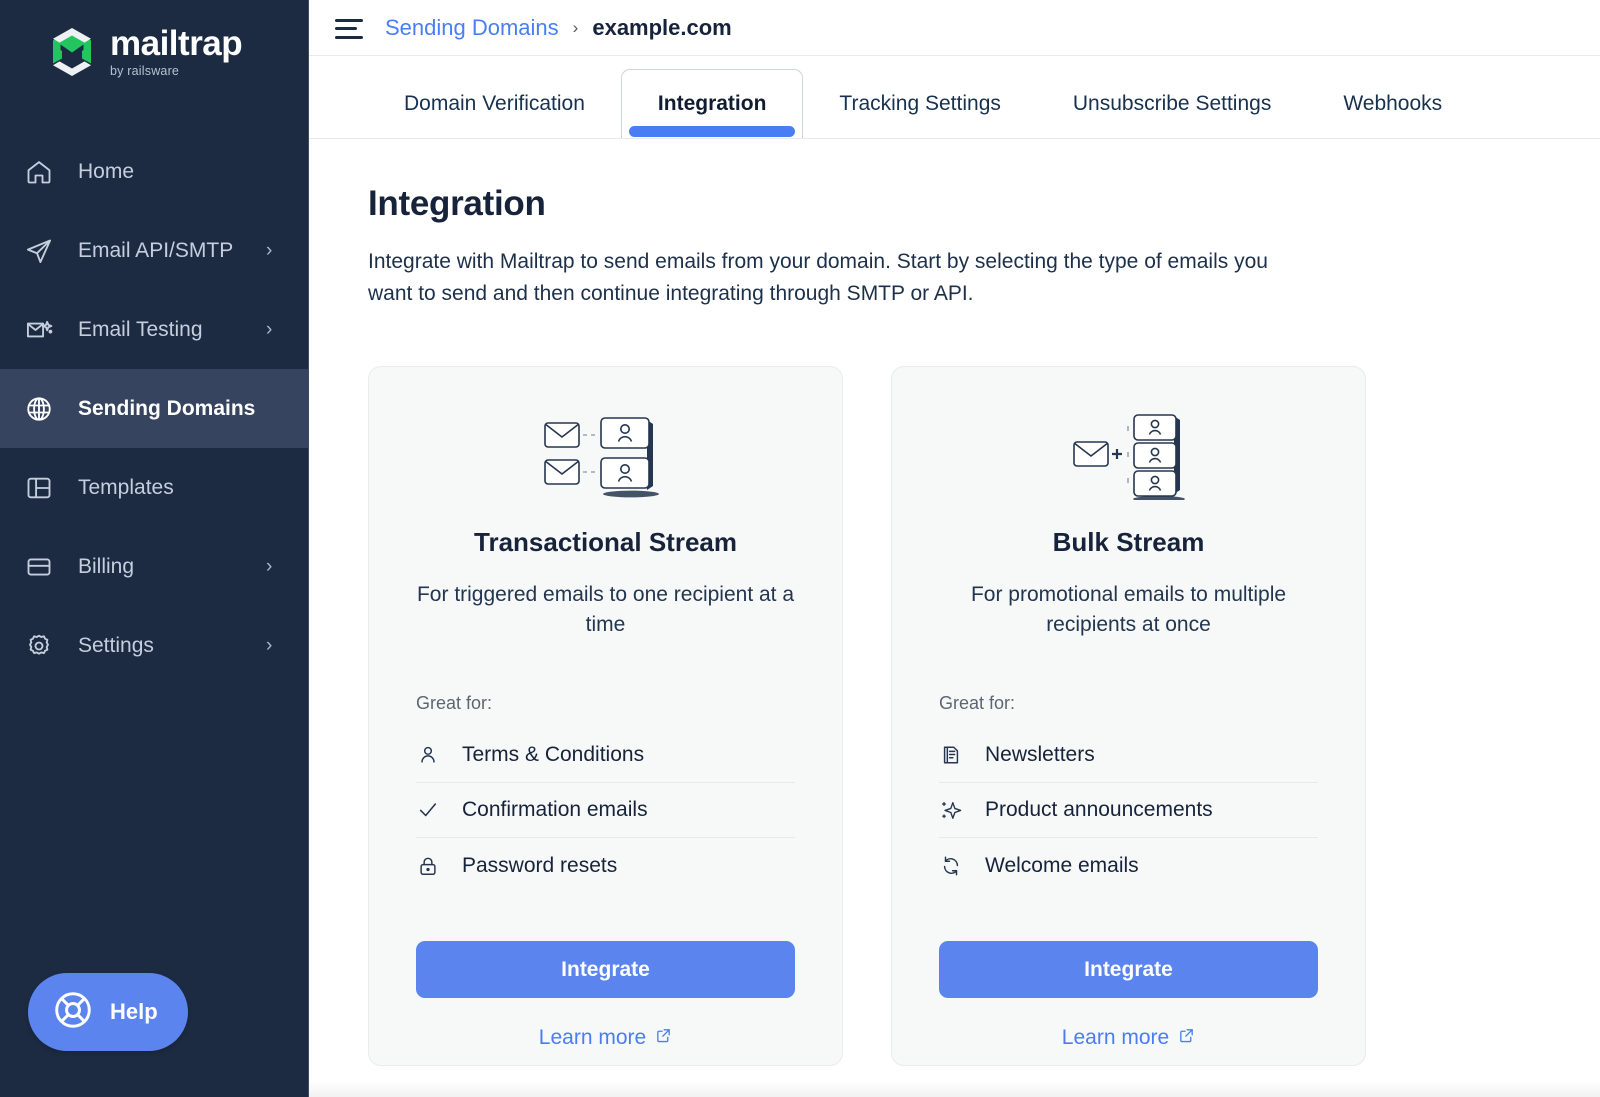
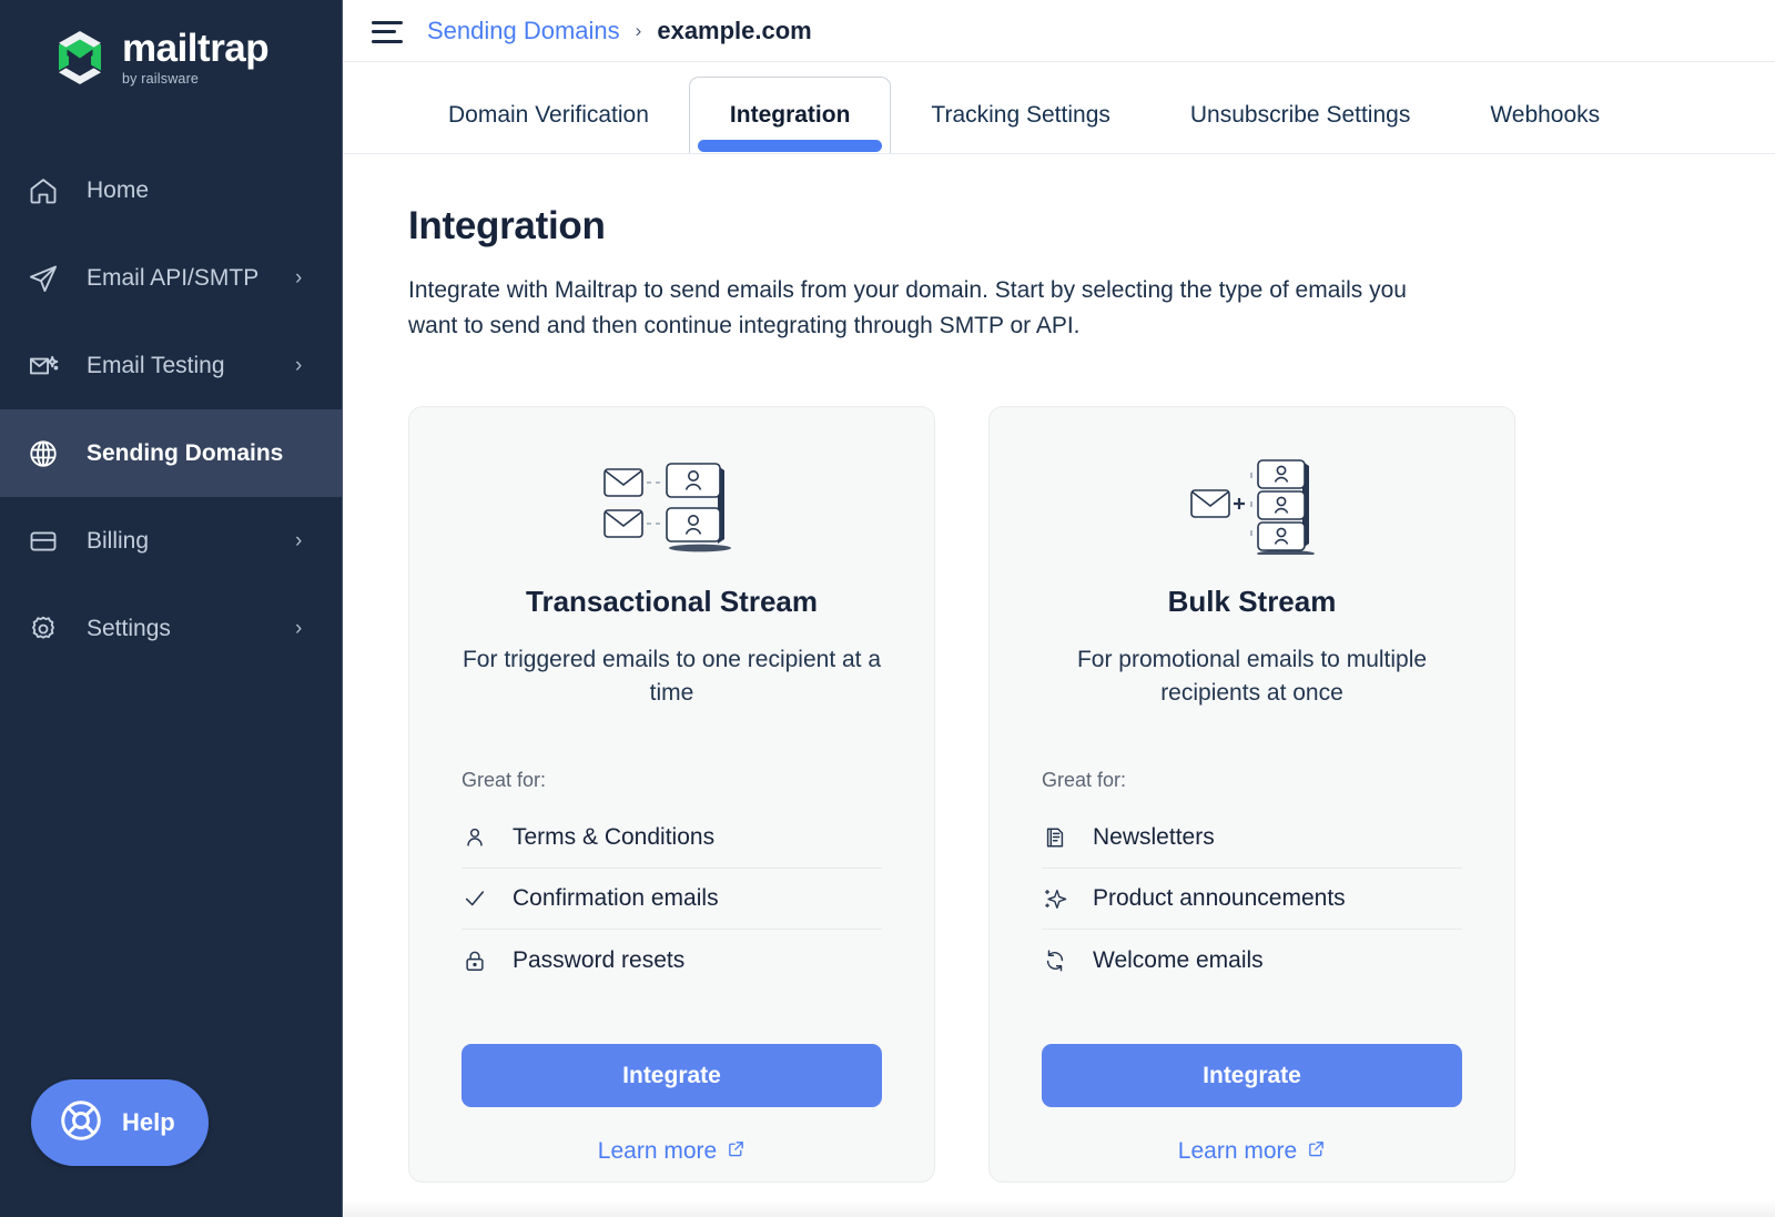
  mailtrap
  by railsware
  Home
  Email API/SMTP
  ›
  Email Testing
  ›
  Sending Domains
- Templates
  Billing
  ›
  Settings
  ›
  Help
  Sending Domains
  ›
  example.com
  Domain Verification
  Integration
  Tracking Settings
  Unsubscribe Settings
  Webhooks
  Integration
  Integrate with Mailtrap to send emails from your domain. Start by selecting the type of emails you want to send and then continue integrating through SMTP or API.
  Transactional Stream
  For triggered emails to one recipient at a time
  Great for:
  Terms & Conditions
  Confirmation emails
  Password resets
  Integrate
  Learn more
  Bulk Stream
  For promotional emails to multiple recipients at once
  Great for:
  Newsletters
  Product announcements
  Welcome emails
  Integrate
  Learn more
